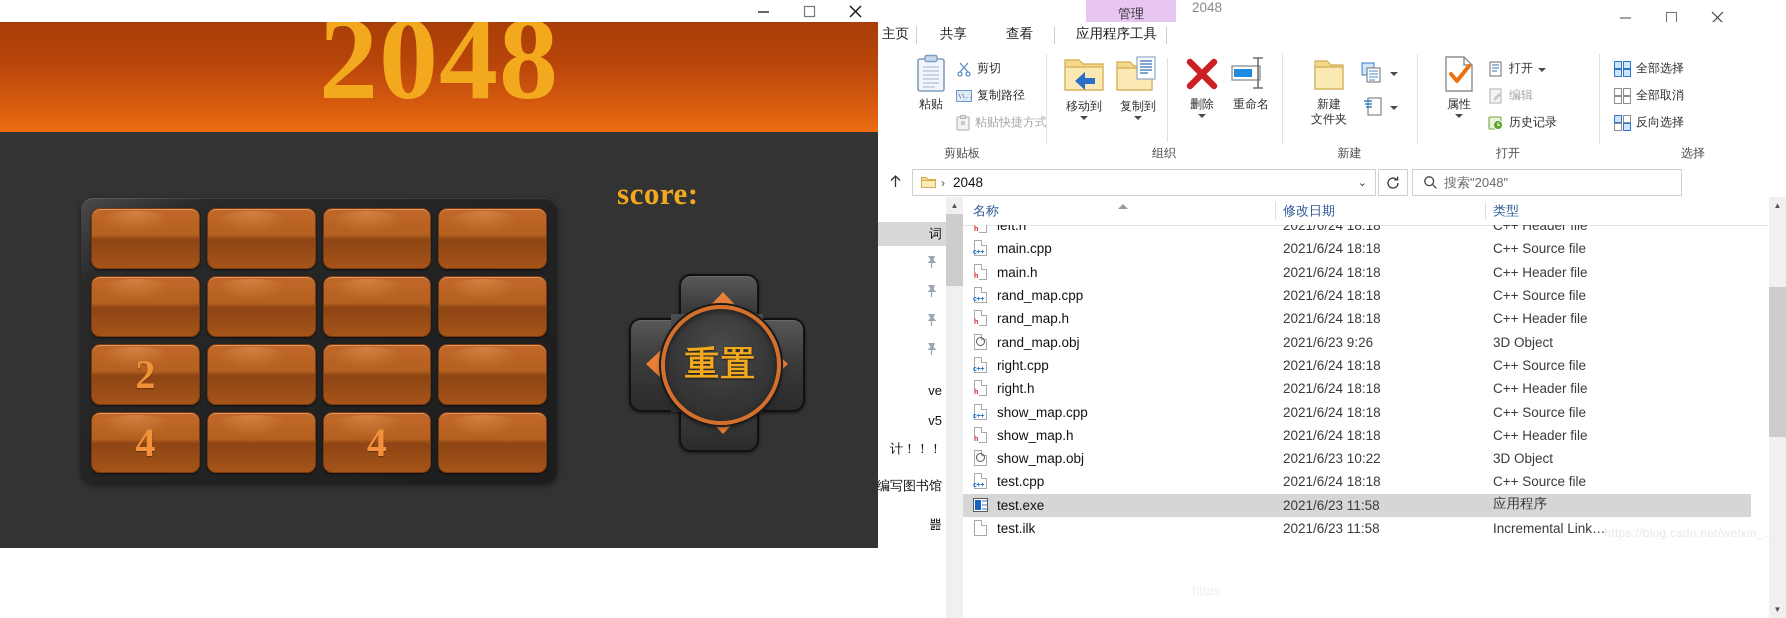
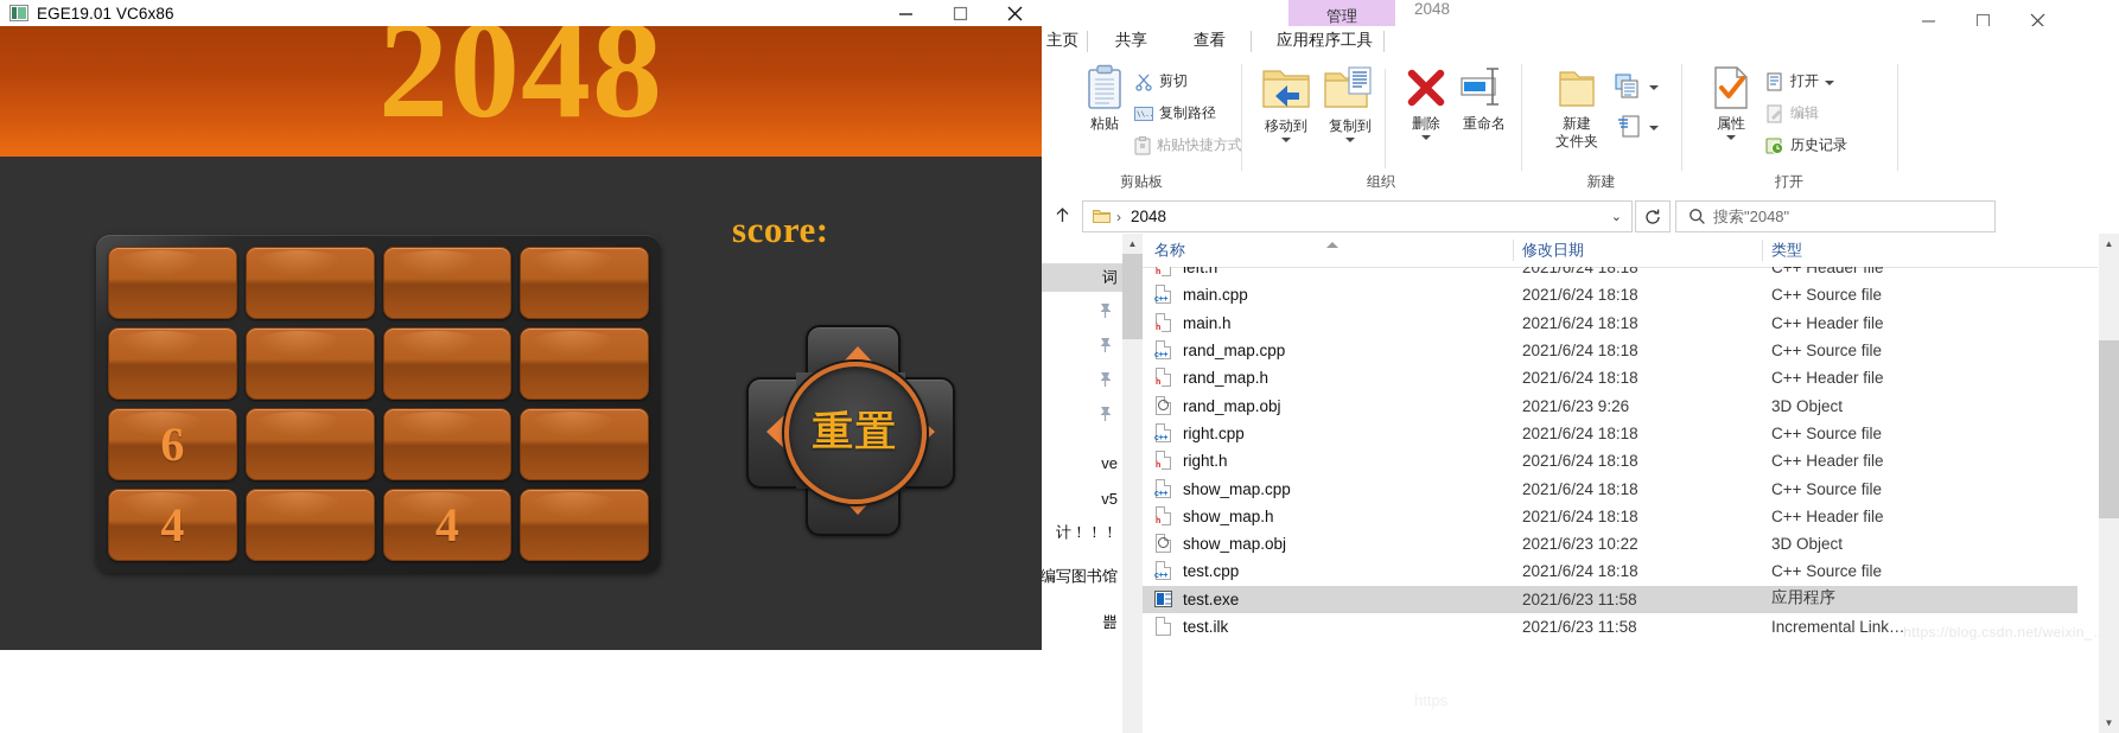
+ EGE19.01 VC6x86
  2048
- 2
+ 6
  4
  4
  score:
  重置
  管理
  2048
  主页
  共享
  查看
  应用程序工具
  粘贴
  剪切
  复制路径
  粘贴快捷方式
  剪贴板
  移动到
  复制到
  删除
  重命名
  组织
  新建
  文件夹
  新建
  属性
  打开
  编辑
  历史记录
  打开
- 全部选择
- 全部取消
- 反向选择
- 选择
  ›
  2048
  ⌄
  搜索"2048"
  词
  ve
  v5
  计！！！
  编写图书馆
  쁦
  ▲
  名称
  修改日期
  类型
  left.h
  2021/6/24 18:18
  C++ Header file
  main.cpp
  2021/6/24 18:18
  C++ Source file
  main.h
  2021/6/24 18:18
  C++ Header file
  rand_map.cpp
  2021/6/24 18:18
  C++ Source file
  rand_map.h
  2021/6/24 18:18
  C++ Header file
  rand_map.obj
  2021/6/23 9:26
  3D Object
  right.cpp
  2021/6/24 18:18
  C++ Source file
  right.h
  2021/6/24 18:18
  C++ Header file
  show_map.cpp
  2021/6/24 18:18
  C++ Source file
  show_map.h
  2021/6/24 18:18
  C++ Header file
  show_map.obj
  2021/6/23 10:22
  3D Object
  test.cpp
  2021/6/24 18:18
  C++ Source file
  test.exe
  2021/6/23 11:58
  应用程序
  test.ilk
  2021/6/23 11:58
  Incremental Link…
  ▲
  ▼
  https://blog.csdn.net/weixin_…
